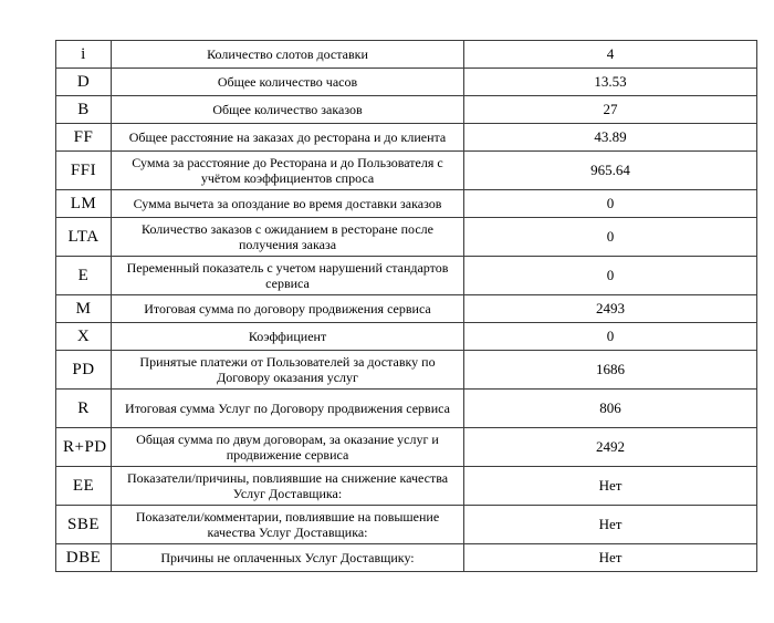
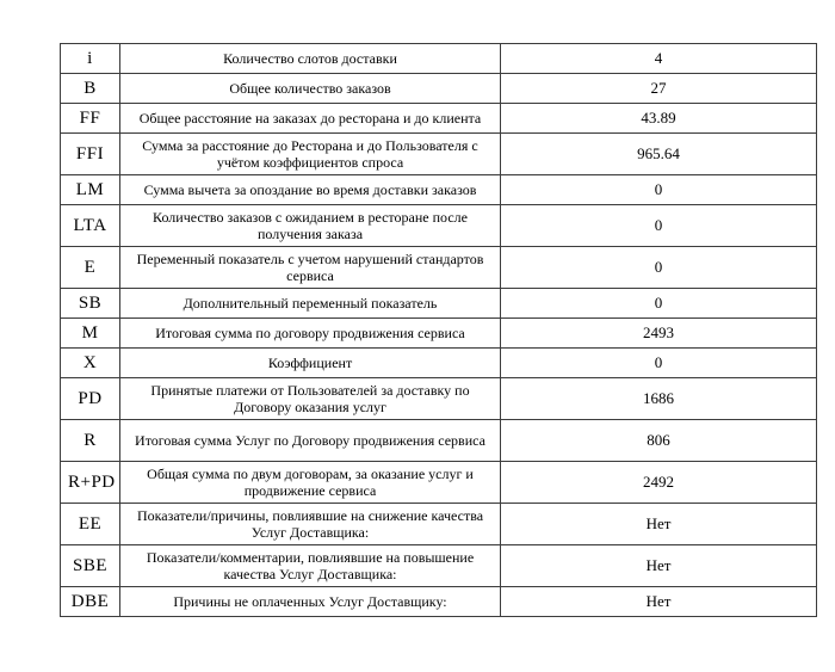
  i	Количество слотов доставки	4
- D	Общее количество часов	13.53
  B	Общее количество заказов	27
  FF	Общее расстояние на заказах до ресторана и до клиента	43.89
  FFI	Сумма за расстояние до Ресторана и до Пользователя с учётом коэффициентов спроса	965.64
  LM	Сумма вычета за опоздание во время доставки заказов	0
  LTA	Количество заказов с ожиданием в ресторане после получения заказа	0
  E	Переменный показатель с учетом нарушений стандартов сервиса	0
+ SB	Дополнительный переменный показатель	0
  M	Итоговая сумма по договору продвижения сервиса	2493
  X	Коэффициент	0
  PD	Принятые платежи от Пользователей за доставку по Договору оказания услуг	1686
  R	Итоговая сумма Услуг по Договору продвижения сервиса	806
  R+PD	Общая сумма по двум договорам, за оказание услуг и продвижение сервиса	2492
  EE	Показатели/причины, повлиявшие на снижение качества Услуг Доставщика:	Нет
  SBE	Показатели/комментарии, повлиявшие на повышение качества Услуг Доставщика:	Нет
  DBE	Причины не оплаченных Услуг Доставщику:	Нет
